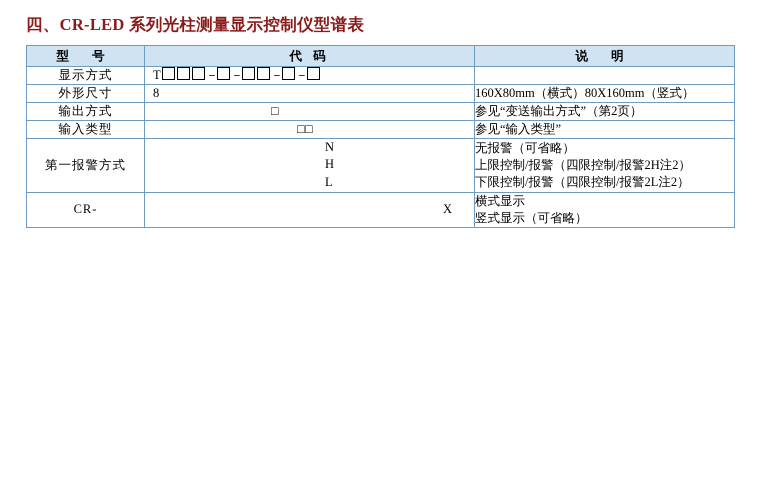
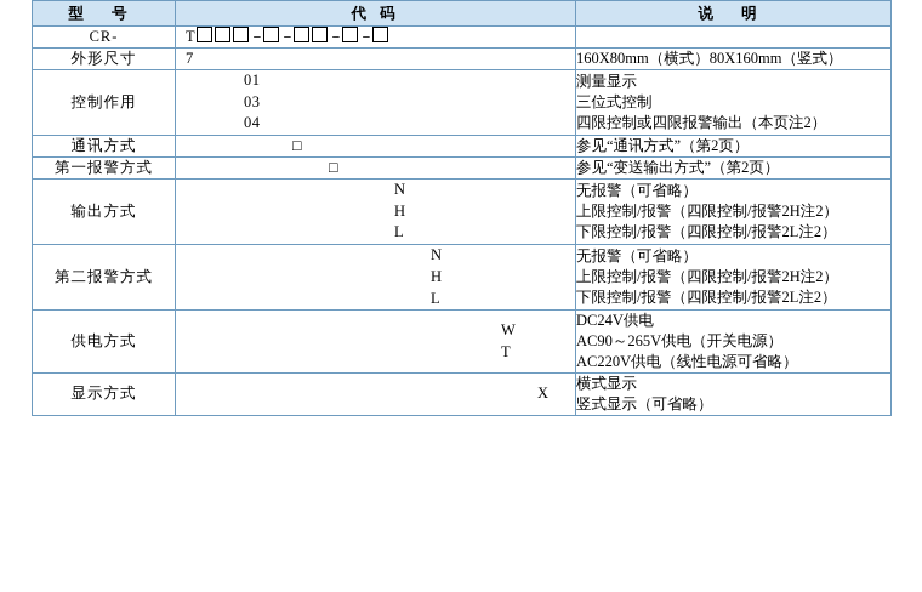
- 四、CR-LED 系列光柱测量显示控制仪型谱表
  型 号	代 码	说 明
- 显示方式	T － － － －
+ CR-	T － － － －
- 外形尺寸	8	160X80mm（横式）80X160mm（竖式）
+ 外形尺寸	7	160X80mm（横式）80X160mm（竖式）
+ 控制作用	01 03 04	测量显示 三位式控制 四限控制或四限报警输出（本页注2）
+ 通讯方式	□	参见“通讯方式”（第2页）
- 输出方式	□	参见“变送输出方式”（第2页）
+ 第一报警方式	□	参见“变送输出方式”（第2页）
- 输入类型	□□	参见“输入类型”
- 第一报警方式	N H L	无报警（可省略） 上限控制/报警（四限控制/报警2H注2） 下限控制/报警（四限控制/报警2L注2）
+ 输出方式	N H L	无报警（可省略） 上限控制/报警（四限控制/报警2H注2） 下限控制/报警（四限控制/报警2L注2）
+ 第二报警方式	N H L	无报警（可省略） 上限控制/报警（四限控制/报警2H注2） 下限控制/报警（四限控制/报警2L注2）
+ 供电方式	W T	DC24V供电 AC90～265V供电（开关电源） AC220V供电（线性电源可省略）
- CR-	X	横式显示 竖式显示（可省略）
+ 显示方式	X	横式显示 竖式显示（可省略）
